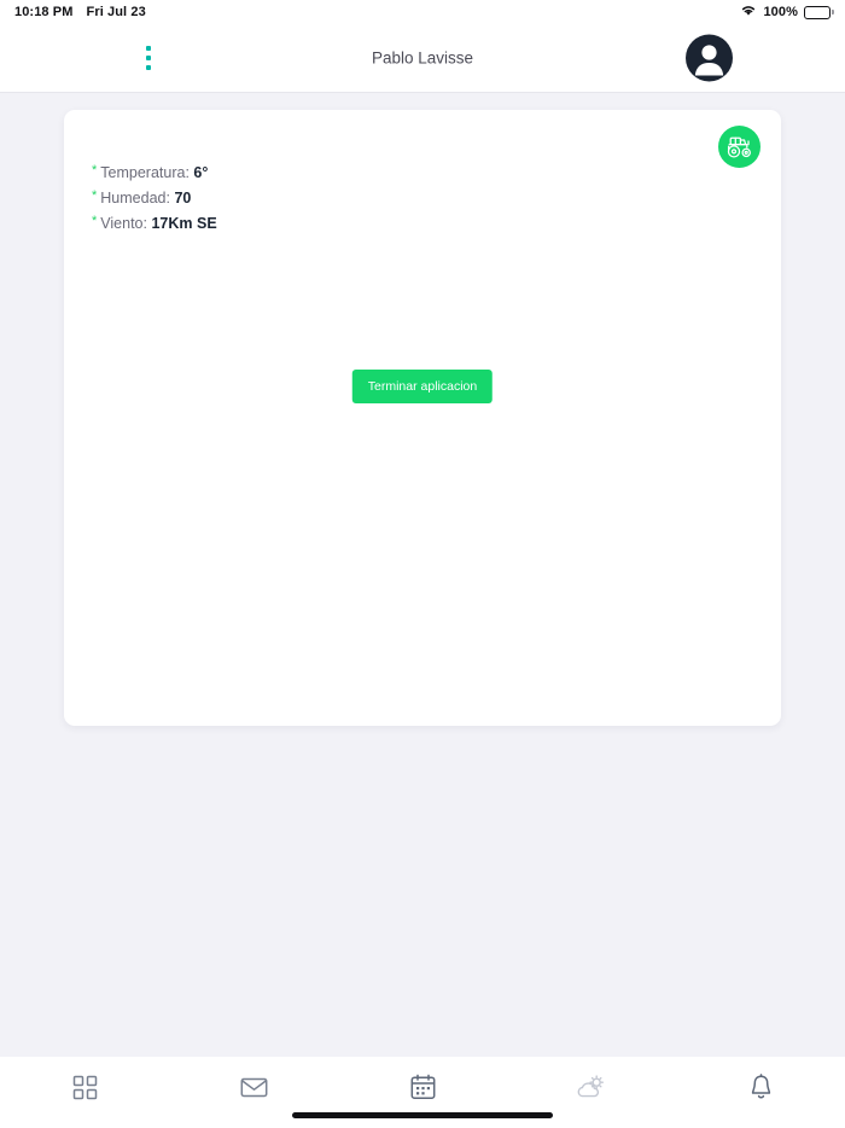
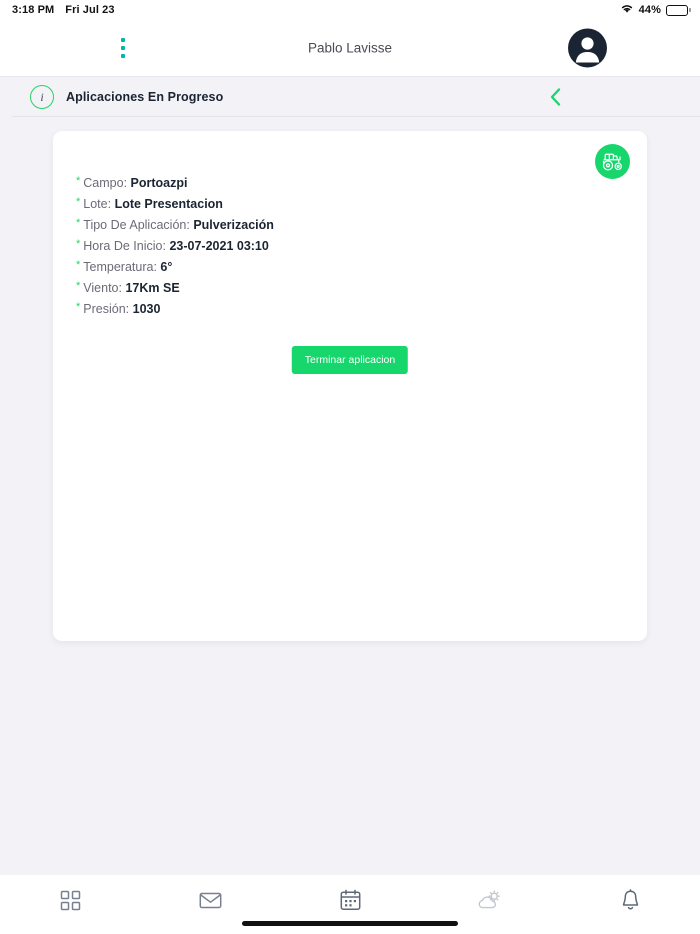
- 10:18 PM
+ 3:18 PM
  Fri Jul 23
- 100%
+ 44%
  Pablo Lavisse
+ i
+ Aplicaciones En Progreso
+ * Campo: Portoazpi
+ * Lote: Lote Presentacion
+ * Tipo De Aplicación: Pulverización
+ * Hora De Inicio: 23-07-2021 03:10
  * Temperatura: 6°
- * Humedad: 70
  * Viento: 17Km SE
+ * Presión: 1030
  Terminar aplicacion
